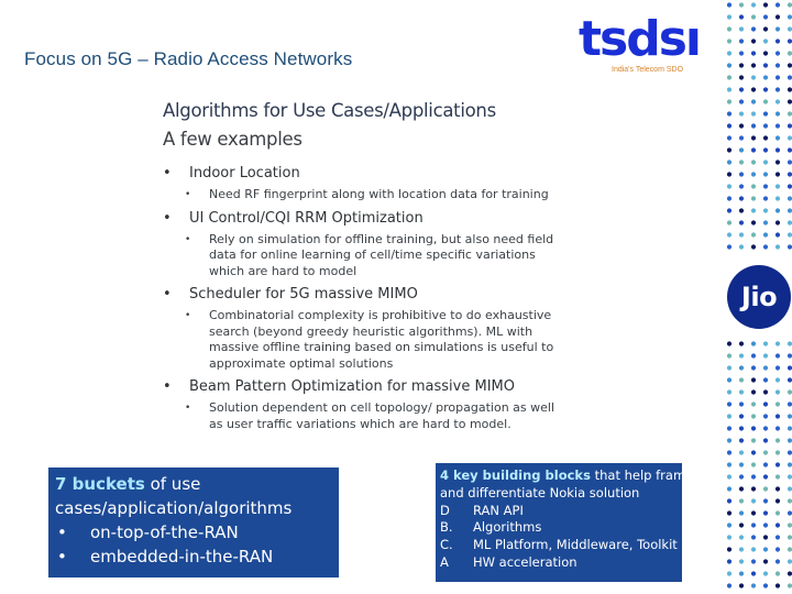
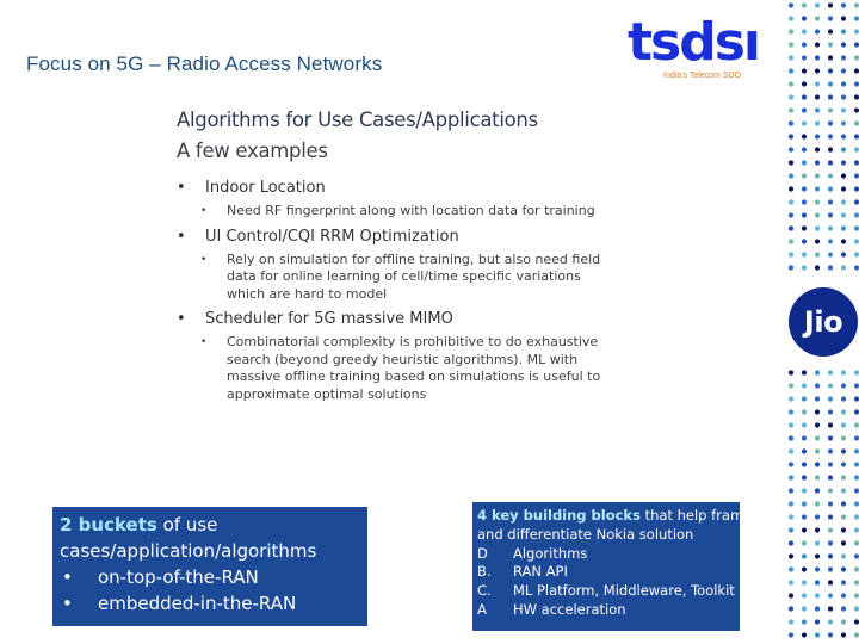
  Focus on 5G – Radio Access Networks
  tsdsı
  Jio
  Algorithms for Use Cases/Applications
  A few examples
  Indoor Location
  Need RF fingerprint along with location data for training
  UI Control/CQI RRM Optimization
  Rely on simulation for offline training, but also need field data for online learning of cell/time specific variations which are hard to model
  Scheduler for 5G massive MIMO
  Combinatorial complexity is prohibitive to do exhaustive search (beyond greedy heuristic algorithms). ML with massive offline training based on simulations is useful to approximate optimal solutions
- Beam Pattern Optimization for massive MIMO
- Solution dependent on cell topology/ propagation as well as user traffic variations which are hard to model.
- 7 buckets of use cases/application/algorithms
+ 2 buckets of use cases/application/algorithms
  on-top-of-the-RAN
  embedded-in-the-RAN
  4 key building blocks that help fram
  and differentiate Nokia solution
  D
- RAN API
+ Algorithms
  B.
- Algorithms
+ RAN API
  C.
  ML Platform, Middleware, Toolkit
  A
  HW acceleration
